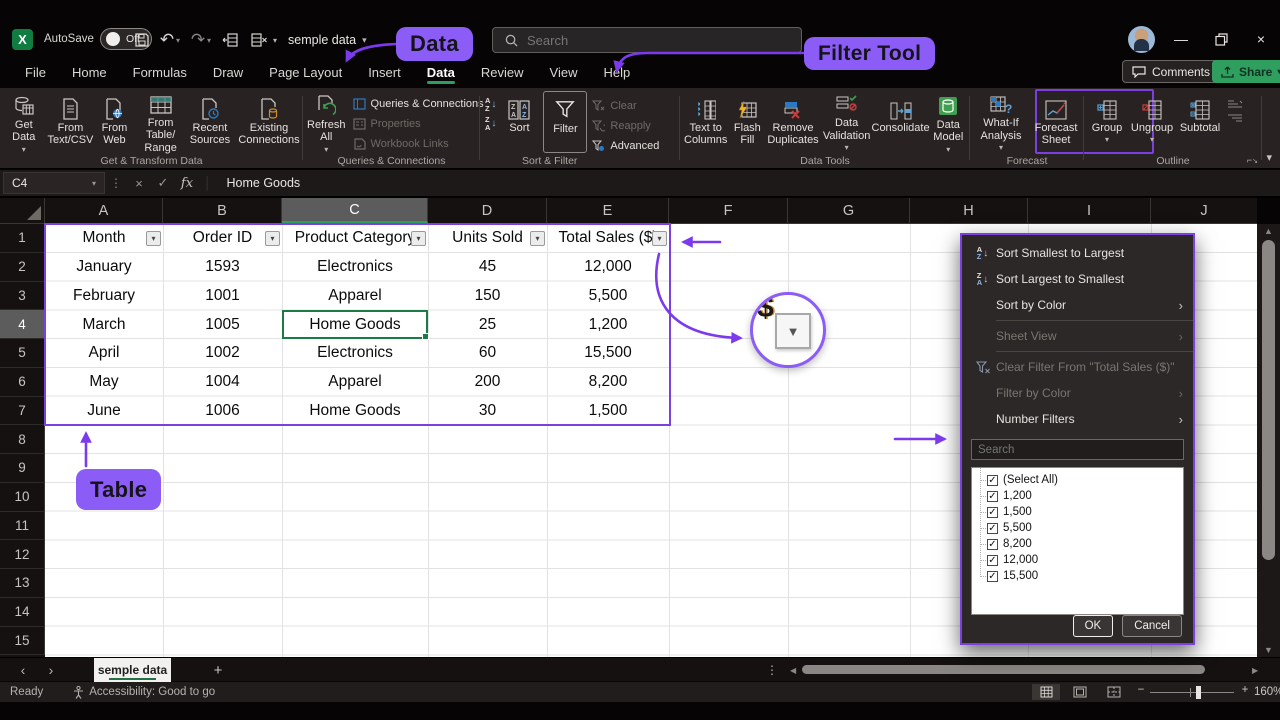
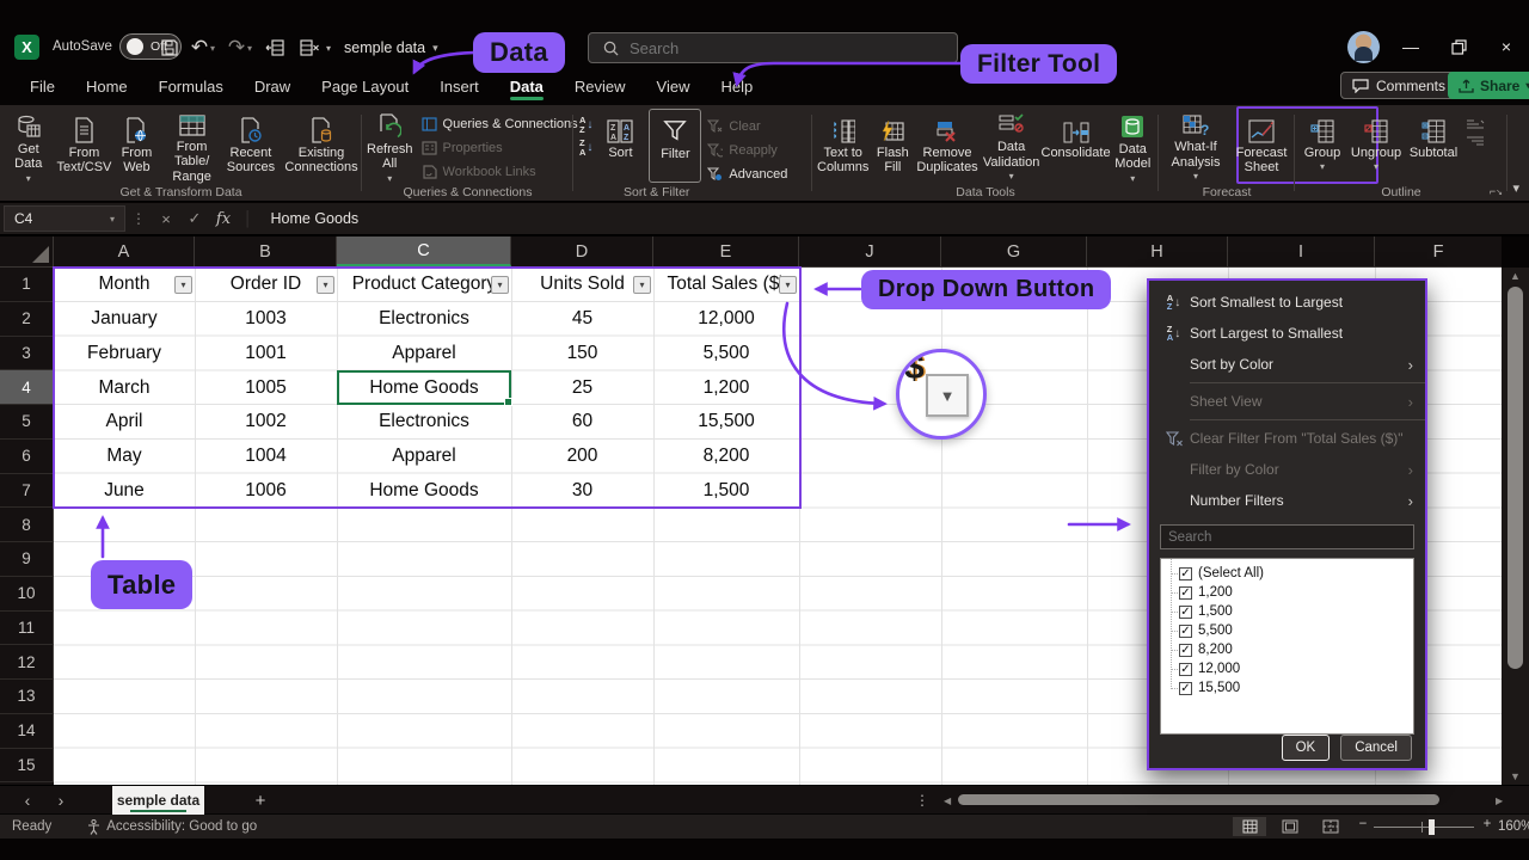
  X
  AutoSave
  ↶
  ▾
  ↷
  ▾
  ▾
  semple data
  ▾
  Search
  —
  ×
  File
  Home
  Formulas
  Draw
  Page Layout
  Insert
  Data
  Review
  View
  Help
  Comments
  Share
  ▾
  Get Data
  ▾
  From Text/CSV
  From Web
  From Table/ Range
  Recent Sources
  Existing Connections
  Get & Transform Data
  Refresh All
  ▾
  Queries & Connection
  Properties
  Workbook Links
  Queries & Connections
  A
  Z
  ↓
  Z
  A
  ↓
  Sort
  Filter
  Clear
  Reapply
  Advanced
  Sort & Filter
  Text to Columns
  Flash Fill
  Remove Duplicates
  Data Validation
  ▾
  Consolidate
  Data Model
  ▾
  Data Tools
  ?
  What-If Analysis
  ▾
  Forecast Sheet
  Forecast
  Group
  ▾
  Ungroup
  ▾
  Subtotal
  Outline
  ▾
  C4
  ▾
  ⋮
  ×
  ✓
  fx
  Home Goods
  A
  B
  C
  D
  E
- F
+ J
  G
  H
  I
- J
+ F
  1
  2
  3
  4
  5
  6
  7
  8
  9
  10
  11
  12
  13
  14
  15
  Month
  ▾
  Order ID
  ▾
  Product Categor
  ▾
  Units Sold
  ▾
  Total Sales ($
  ▾
  January
- 1593
+ 1003
  Electronics
  45
  12,000
  February
  1001
  Apparel
  150
  5,500
  March
  1005
  25
  1,200
  April
  1002
  Electronics
  60
  15,500
  May
  1004
  Apparel
  200
  8,200
  June
  1006
  Home Goods
  30
  1,500
  ▲
  ▼
  A
  Z
  ↓
  Sort Smallest to Largest
  Z
  A
  ↓
  Sort Largest to Smallest
  Sort by Color
  ›
  Sheet View
  ›
  Clear Filter From "Total Sales ($)"
  Filter by Color
  ›
  Number Filters
  ›
  Search
  ✓
  (Select All)
  ✓
  1,200
  ✓
  1,500
  ✓
  5,500
  ✓
  8,200
  ✓
  12,000
  ✓
  15,500
  OK
  Cancel
  ‹
  ›
  semple data
  +
  ⋮
  ◀
  ▶
  Ready
  Accessibility: Good to go
  −
  +
  160%
  Data
  Filter Tool
+ Drop Down Button
  Table
  $
  ▼
